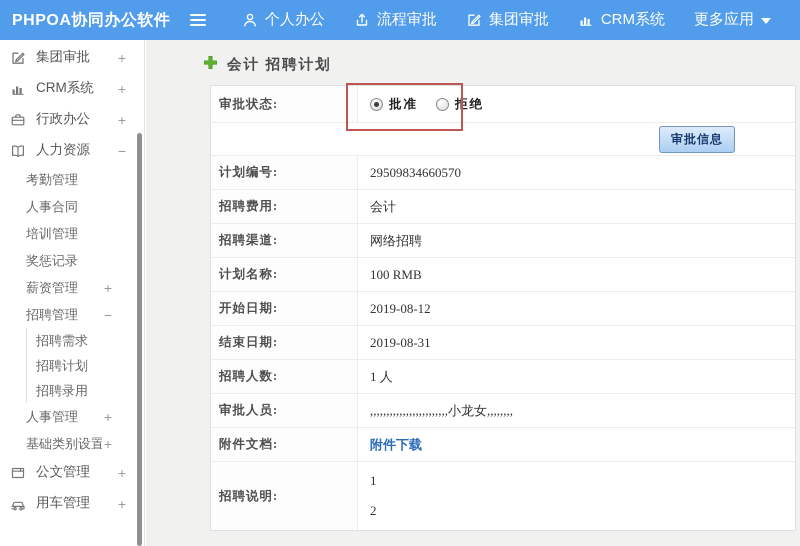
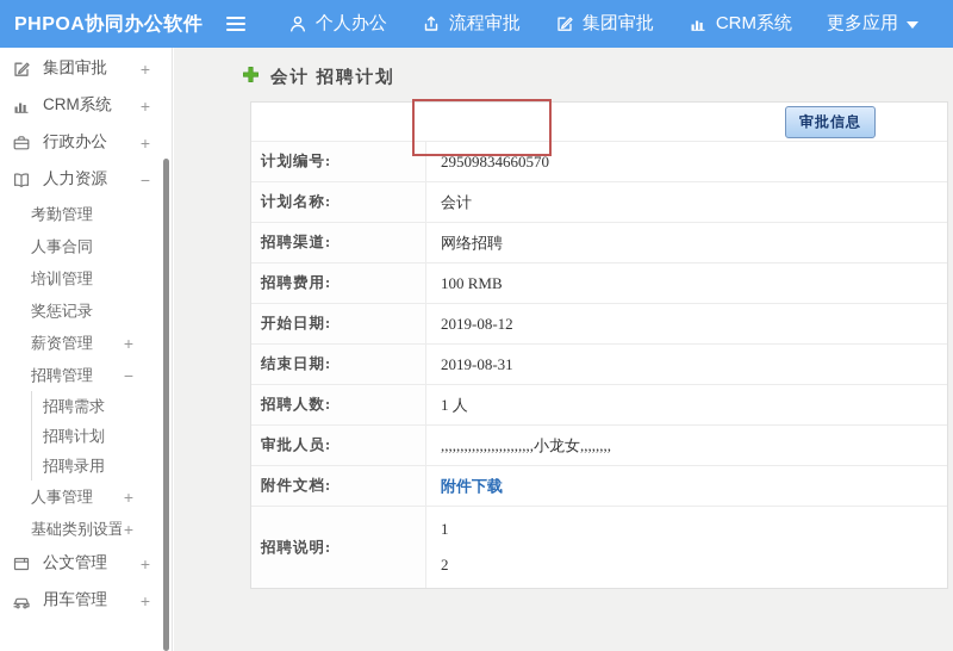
  PHPOA协同办公软件
  个人办公
  流程审批
  集团审批
  CRM系统
  更多应用
  集团审批
  +
  CRM系统
  +
  行政办公
  +
  人力资源
  −
  考勤管理
  人事合同
  培训管理
  奖惩记录
  薪资管理
  +
  招聘管理
  −
  招聘需求
  招聘计划
  招聘录用
  人事管理
  +
  基础类别设置
  +
  公文管理
  +
  用车管理
  +
  会计 招聘计划
- 审批状态:
- 批准
- 拒绝
  审批信息
  计划编号:
  29509834660570
- 招聘费用:
+ 计划名称:
  会计
  招聘渠道:
  网络招聘
- 计划名称:
+ 招聘费用:
  100 RMB
  开始日期:
  2019-08-12
  结束日期:
  2019-08-31
  招聘人数:
  1 人
  审批人员:
  ,,,,,,,,,,,,,,,,,,,,,,,,小龙女,,,,,,,,
  附件文档:
  附件下载
  招聘说明:
  1
  2
